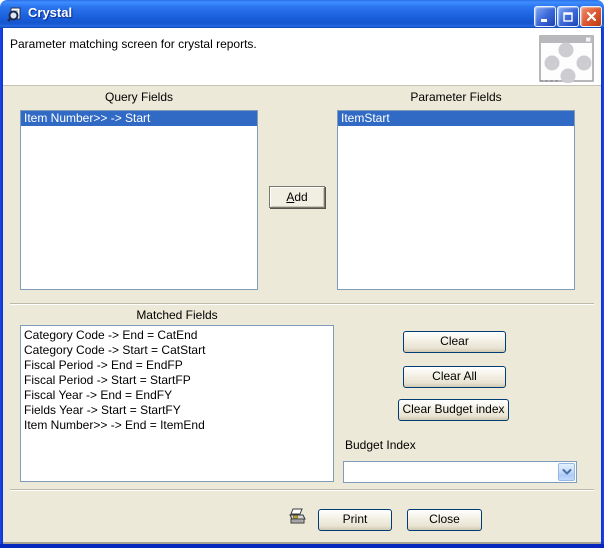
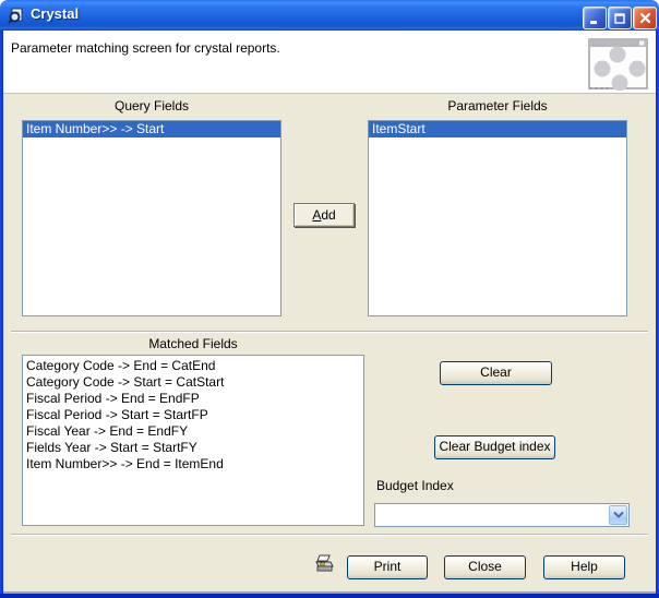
  Crystal
  Parameter matching screen for crystal reports.
  Query Fields
  Item Number>> -> Start
  Parameter Fields
  ItemStart
  Add
  Matched Fields
  Category Code -> End = CatEnd
  Category Code -> Start = CatStart
  Fiscal Period -> End = EndFP
  Fiscal Period -> Start = StartFP
  Fiscal Year -> End = EndFY
  Fields Year -> Start = StartFY
  Item Number>> -> End = ItemEnd
  Clear
- Clear All
  Clear Budget index
  Budget Index
  Print
  Close
+ Help
